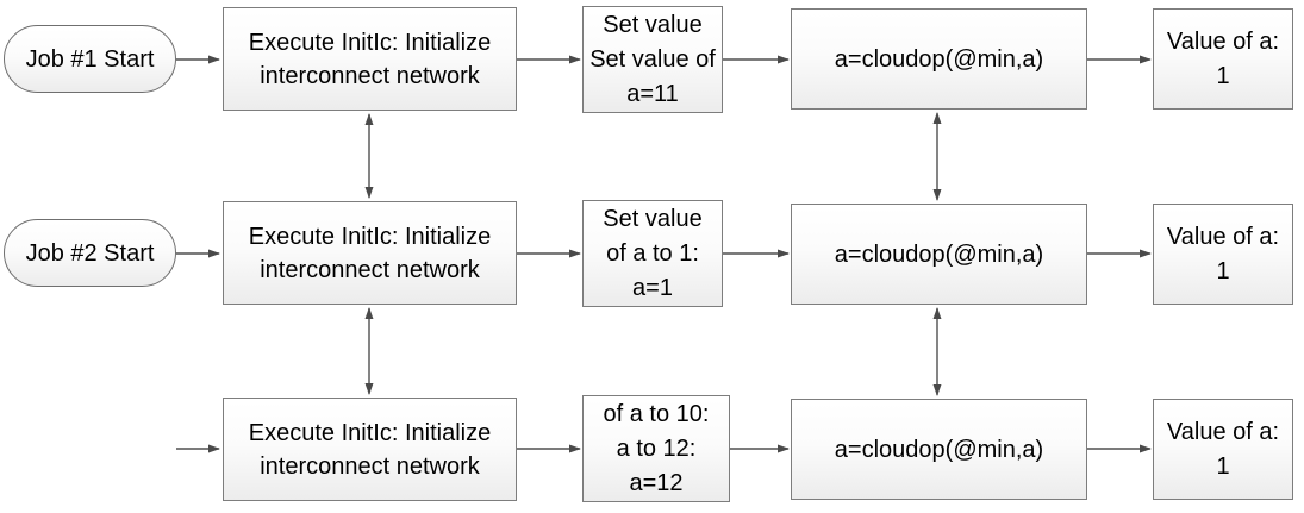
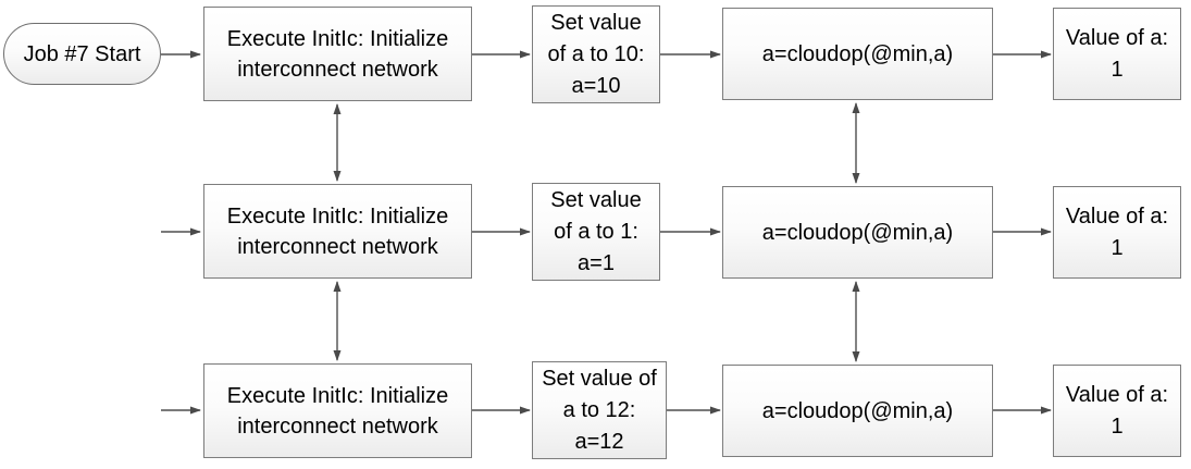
- Job #1 Start
+ Job #7 Start
  Execute InitIc: Initialize
  interconnect network
  Set value
- Set value of
+ of a to 10:
- a=11
+ a=10
  a=cloudop(@min,a)
  Value of a:
  1
- Job #2 Start
  Execute InitIc: Initialize
  interconnect network
  Set value
  of a to 1:
  a=1
  a=cloudop(@min,a)
  Value of a:
  1
  Execute InitIc: Initialize
  interconnect network
- of a to 10:
+ Set value of
  a to 12:
  a=12
  a=cloudop(@min,a)
  Value of a:
  1
